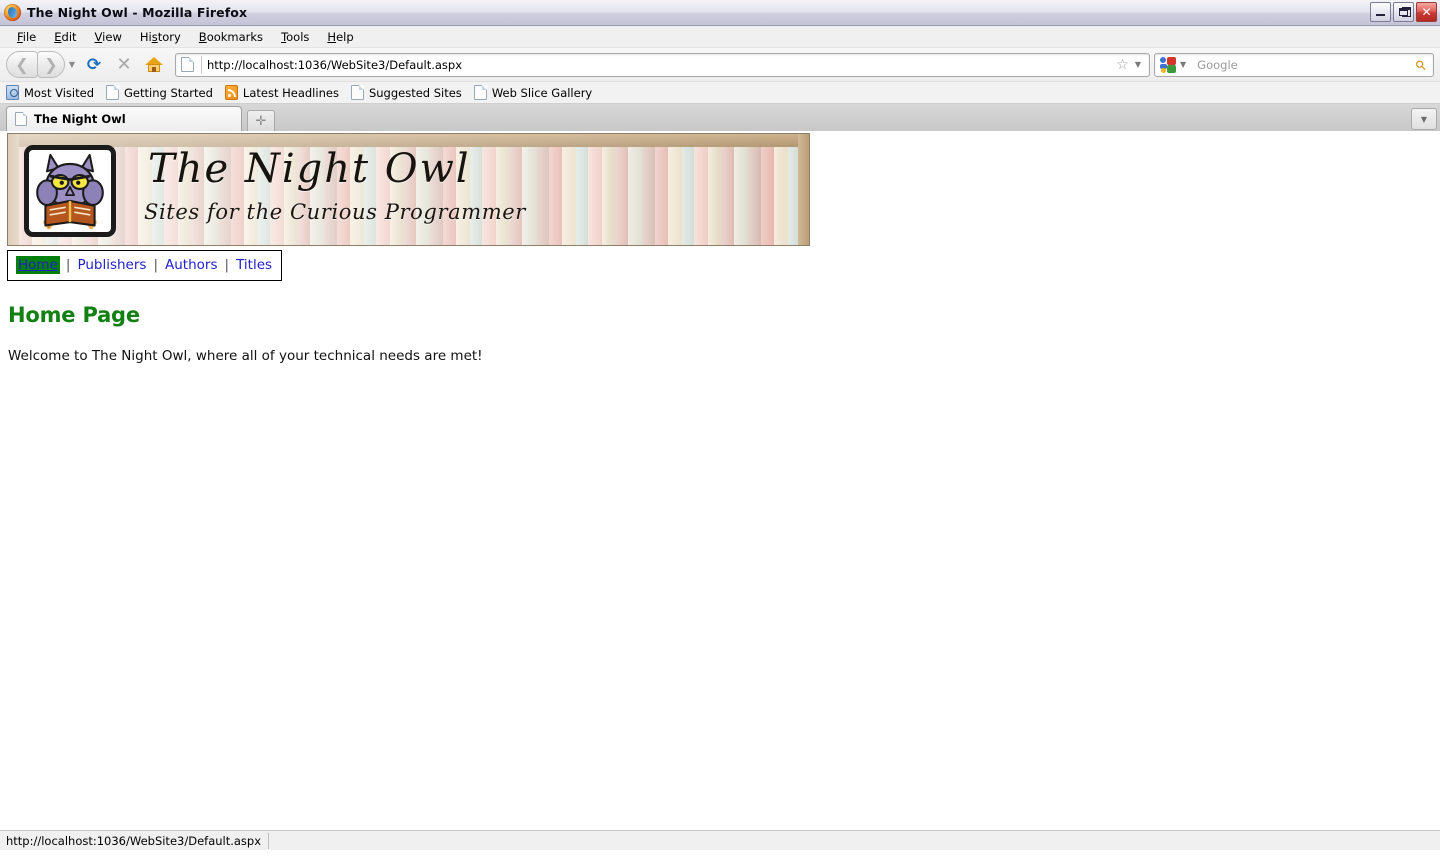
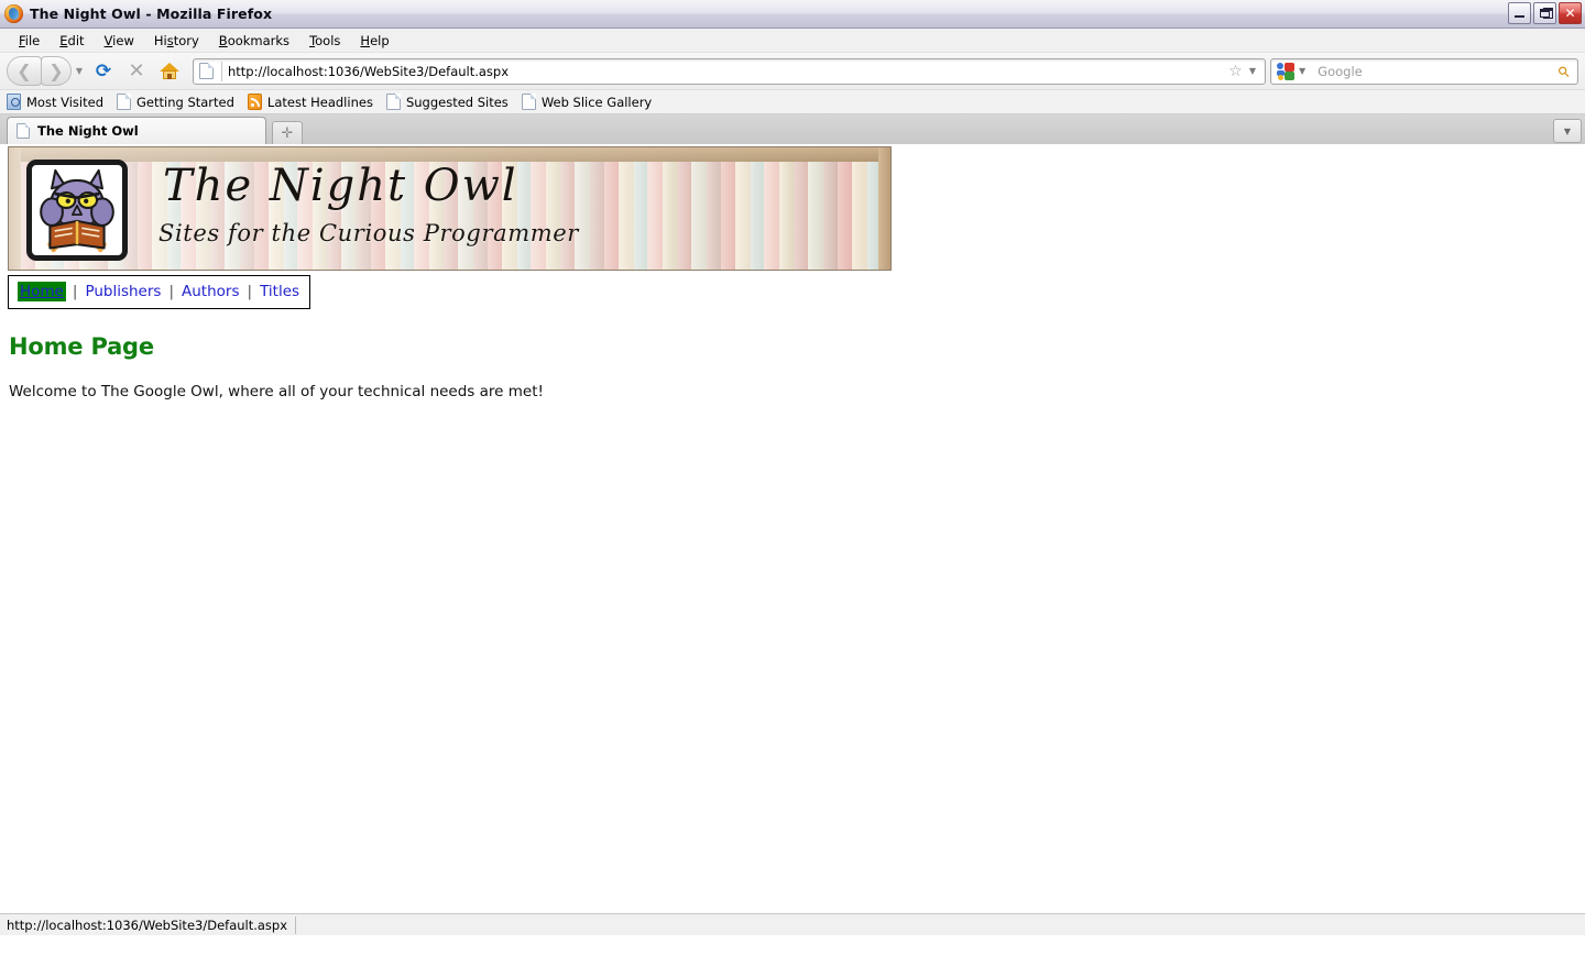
  The Night Owl - Mozilla Firefox
  ✕
  File
  Edit
  View
  History
  Bookmarks
  Tools
  Help
  ❮
  ❯
  ▼
  ⟳
  ✕
  http://localhost:1036/WebSite3/Default.aspx
  ☆
  ▼
  ▼
  Google
  Most Visited
  Getting Started
  Latest Headlines
  Suggested Sites
  Web Slice Gallery
  The Night Owl
  ✛
  ▼
  The Night Owl
  Sites for the Curious Programmer
  Home
  |
  Publishers
  |
  Authors
  |
  Titles
  Home Page
- Welcome to The Night Owl, where all of your technical needs are met!
+ Welcome to The Google Owl, where all of your technical needs are met!
  http://localhost:1036/WebSite3/Default.aspx
